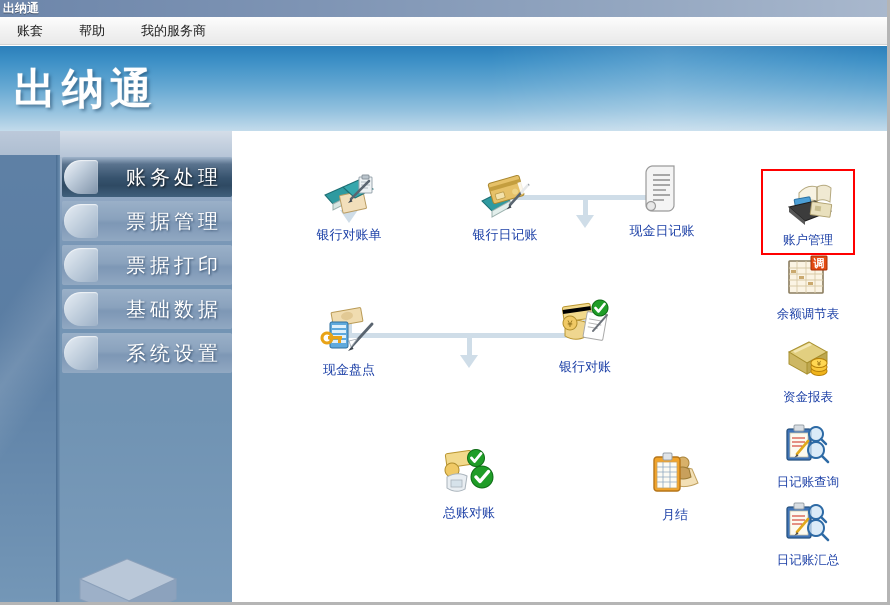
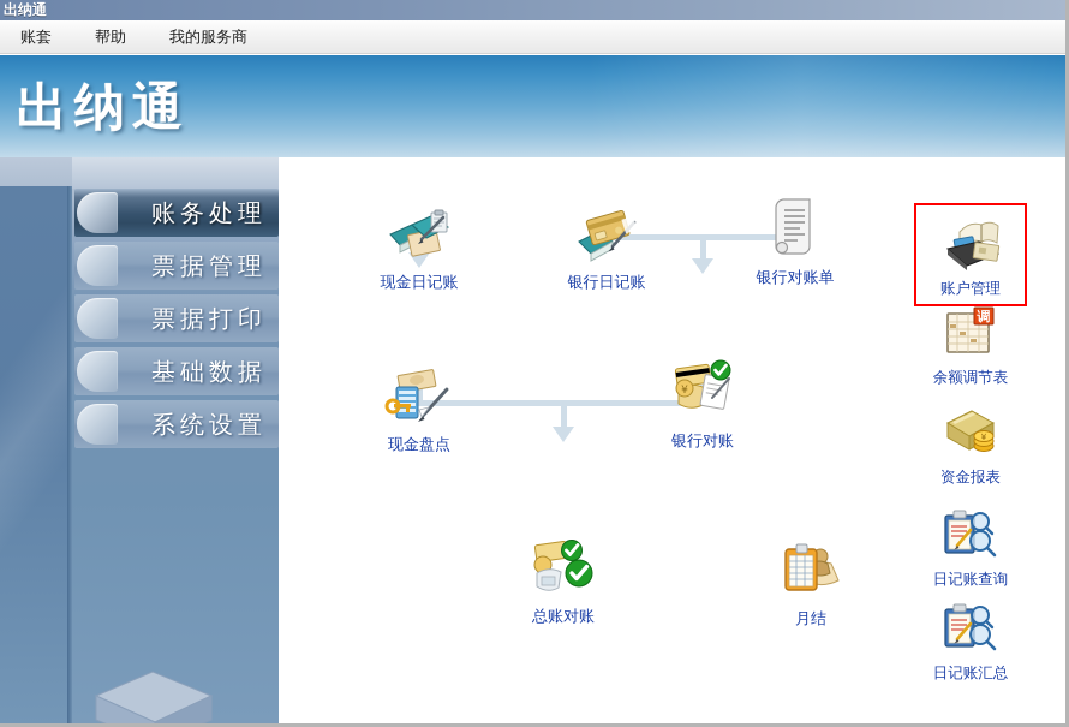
  出纳通
  账套
  帮助
  我的服务商
  账务处理
  票据管理
  票据打印
  基础数据
  系统设置
- 银行对账单
+ 现金日记账
  银行日记账
- 现金日记账
+ 银行对账单
  现金盘点
  ¥
  银行对账
  总账对账
  月结
  账户管理
  调
  余额调节表
  ¥
  资金报表
  日记账查询
  日记账汇总
